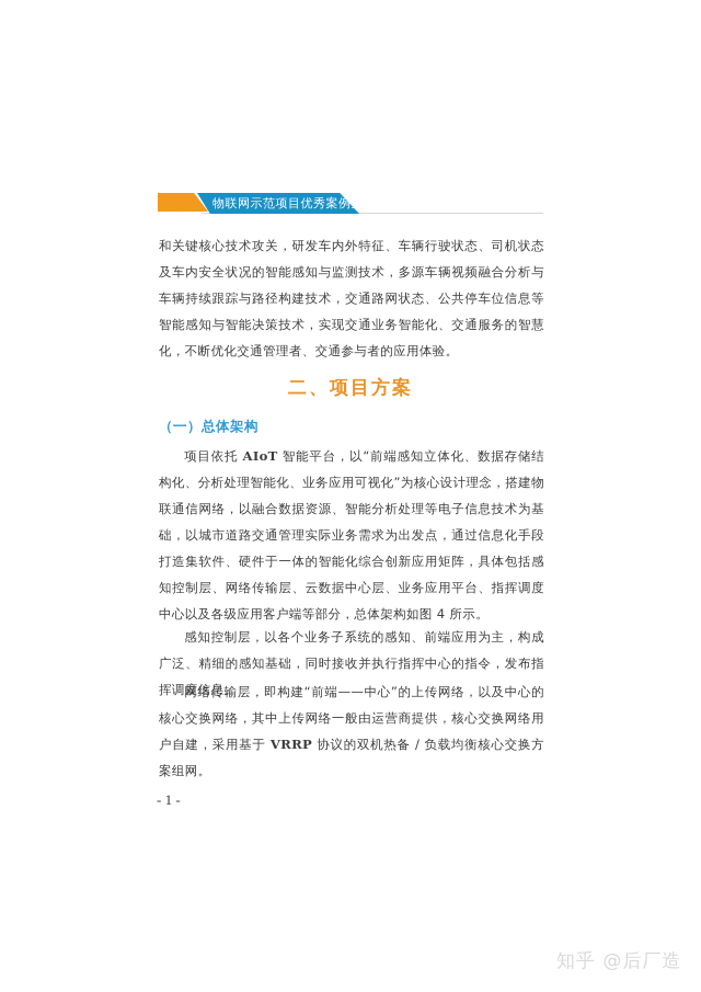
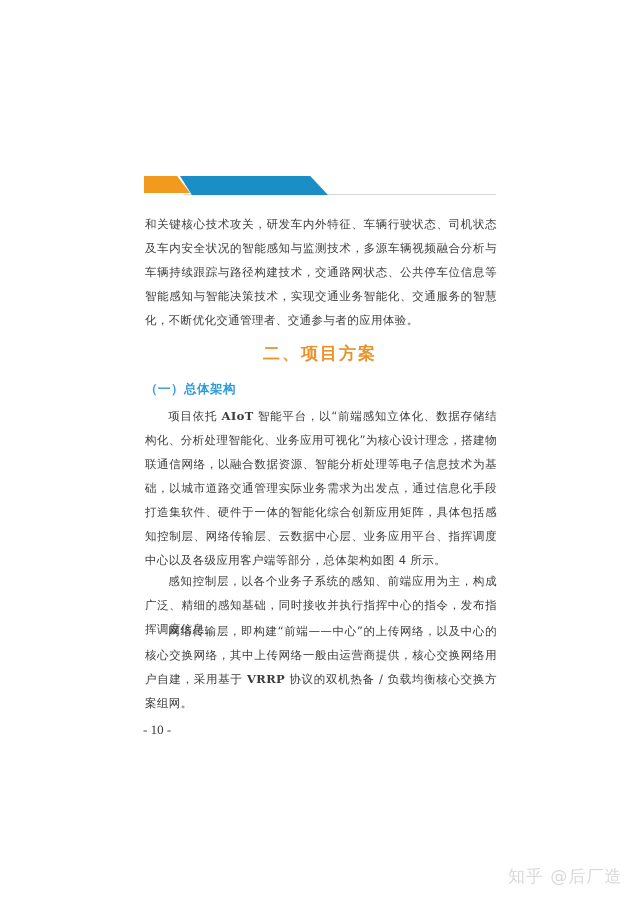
- 物联网示范项目优秀案例集
  和关键核心技术攻关，研发车内外特征、车辆行驶状态、司机状态及车内安全状况的智能感知与监测技术，多源车辆视频融合分析与车辆持续跟踪与路径构建技术，交通路网状态、公共停车位信息等智能感知与智能决策技术，实现交通业务智能化、交通服务的智慧化，不断优化交通管理者、交通参与者的应用体验。
  二、项目方案
  （一）总体架构
  项目依托 AIoT 智能平台，以“前端感知立体化、数据存储结构化、分析处理智能化、业务应用可视化”为核心设计理念，搭建物联通信网络，以融合数据资源、智能分析处理等电子信息技术为基础，以城市道路交通管理实际业务需求为出发点，通过信息化手段打造集软件、硬件于一体的智能化综合创新应用矩阵，具体包括感知控制层、网络传输层、云数据中心层、业务应用平台、指挥调度中心以及各级应用客户端等部分，总体架构如图 4 所示。
  感知控制层，以各个业务子系统的感知、前端应用为主，构成广泛、精细的感知基础，同时接收并执行指挥中心的指令，发布指挥调度信息。
  网络传输层，即构建“前端——中心”的上传网络，以及中心的核心交换网络，其中上传网络一般由运营商提供，核心交换网络用户自建，采用基于 VRRP 协议的双机热备 / 负载均衡核心交换方案组网。
- - 1 -
+ - 10 -
  知乎 @后厂造
